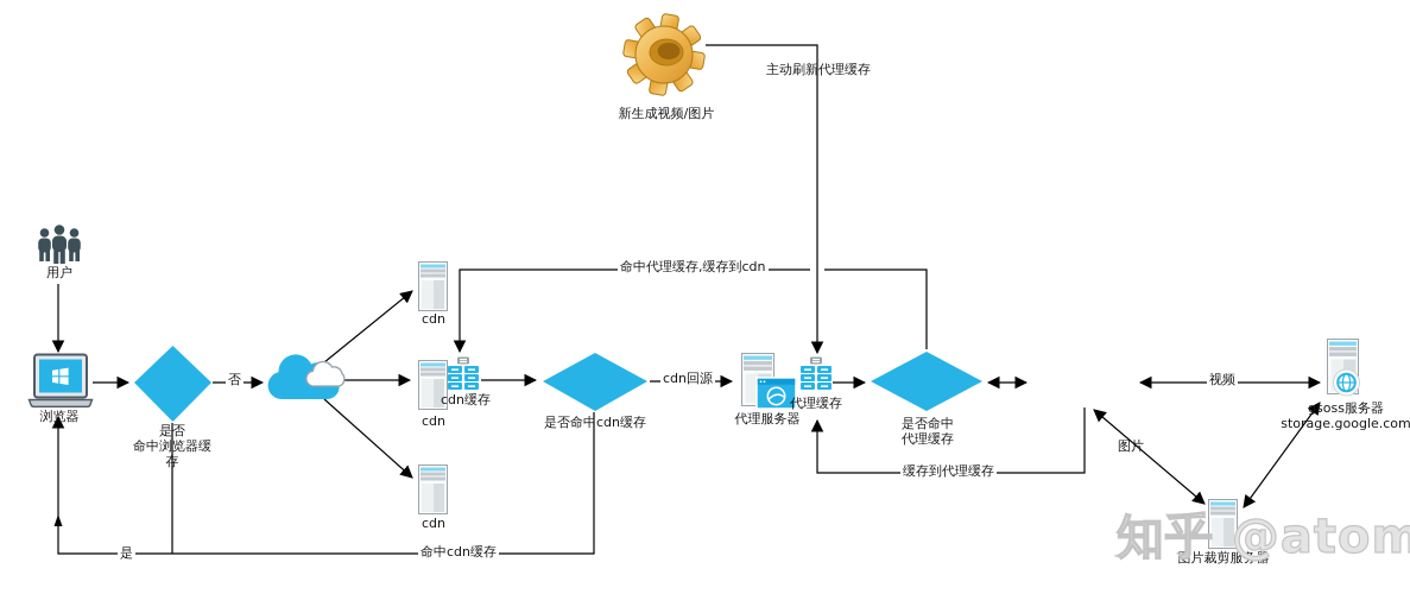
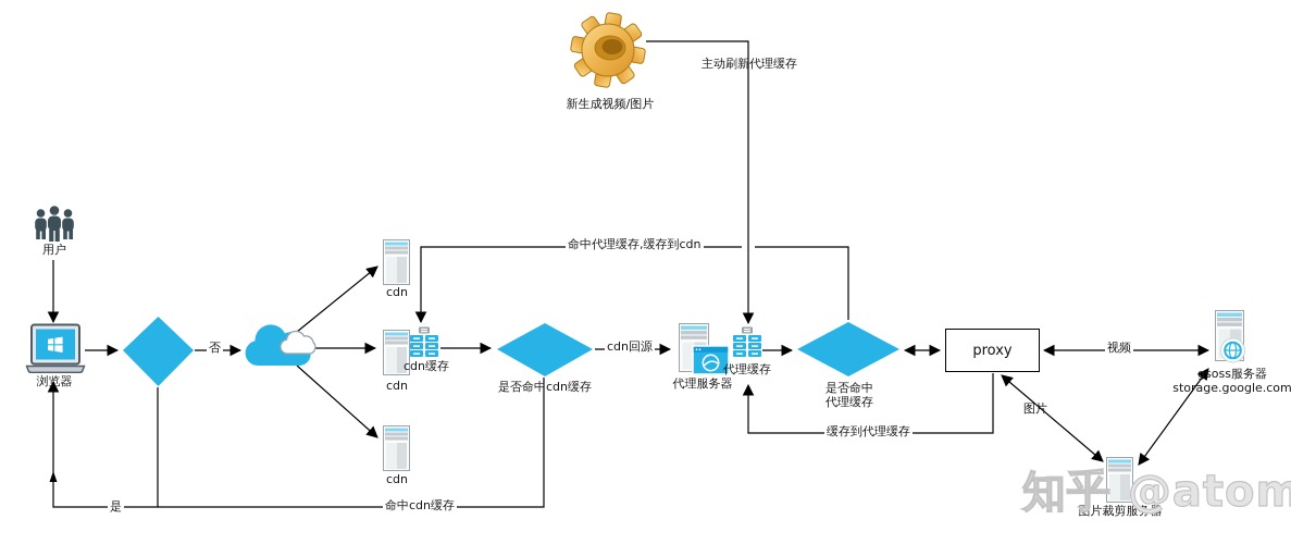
+ proxy
  用户
  浏览器
- 是否
- 命中浏览器缓
- 存
  cdn
  cdn
  cdn
  cdn缓存
  是否命中cdn缓存
  代理服务器
  代理缓存
  是否命中
  代理缓存
  gsoss服务器
  storage.google.com
  图片裁剪服务器
  新生成视频/图片
  否
  cdn回源
  视频
  图片
  命中代理缓存,缓存到cdn
  主动刷新代理缓存
  缓存到代理缓存
  命中cdn缓存
  是
  知乎 @atom
